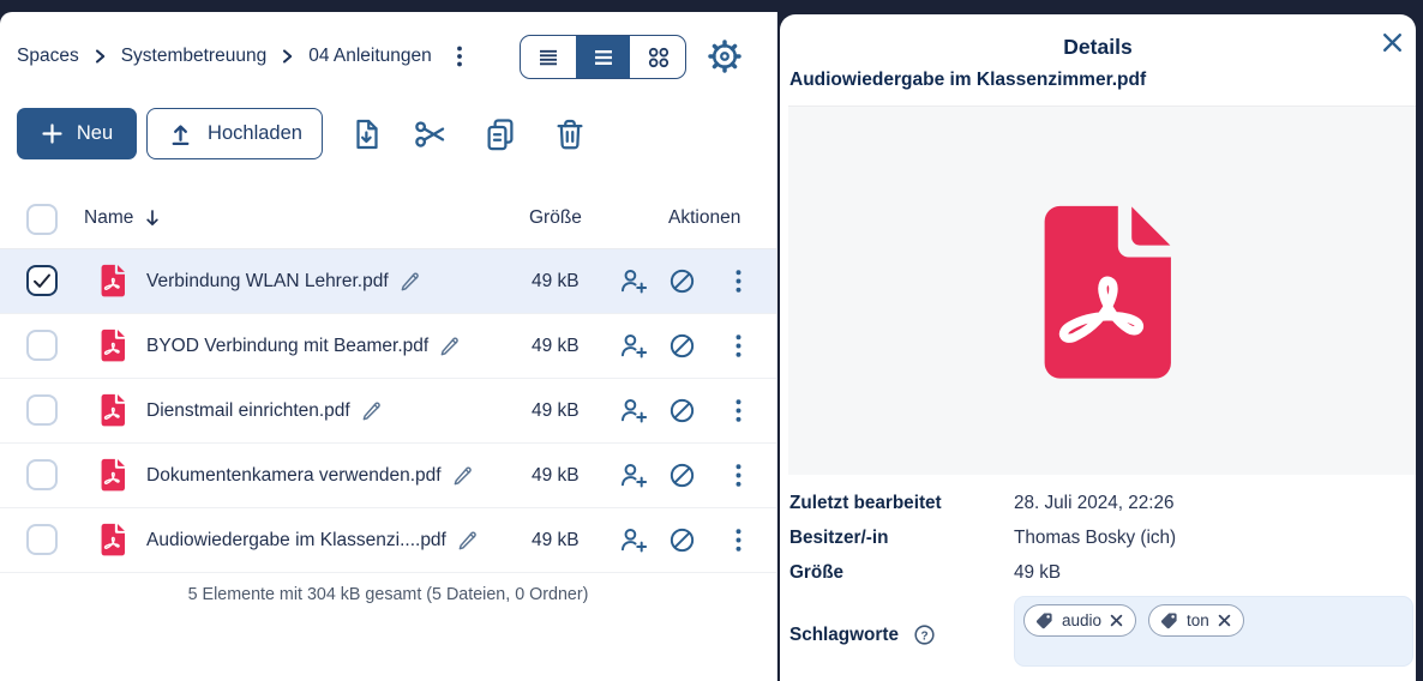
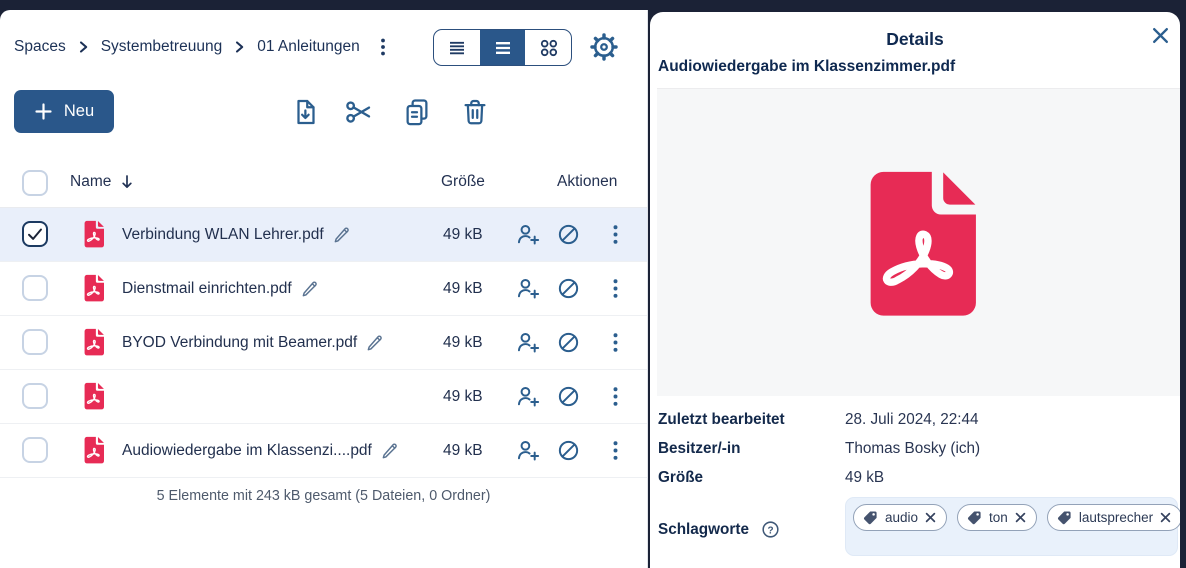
  Spaces
  Systembetreuung
- 04 Anleitungen
+ 01 Anleitungen
  Neu
- Hochladen
  Name
  Größe
  Aktionen
  Verbindung WLAN Lehrer.pdf
  49 kB
- BYOD Verbindung mit Beamer.pdf
+ Dienstmail einrichten.pdf
  49 kB
- Dienstmail einrichten.pdf
+ BYOD Verbindung mit Beamer.pdf
  49 kB
- Dokumentenkamera verwenden.pdf
  49 kB
  Audiowiedergabe im Klassenzi....pdf
  49 kB
- 5 Elemente mit 304 kB gesamt (5 Dateien, 0 Ordner)
+ 5 Elemente mit 243 kB gesamt (5 Dateien, 0 Ordner)
  Details
  Audiowiedergabe im Klassenzimmer.pdf
  Zuletzt bearbeitet
- 28. Juli 2024, 22:26
+ 28. Juli 2024, 22:44
  Besitzer/-in
  Thomas Bosky (ich)
  Größe
  49 kB
  Schlagworte
  ?
  audio
  ton
+ lautsprecher
